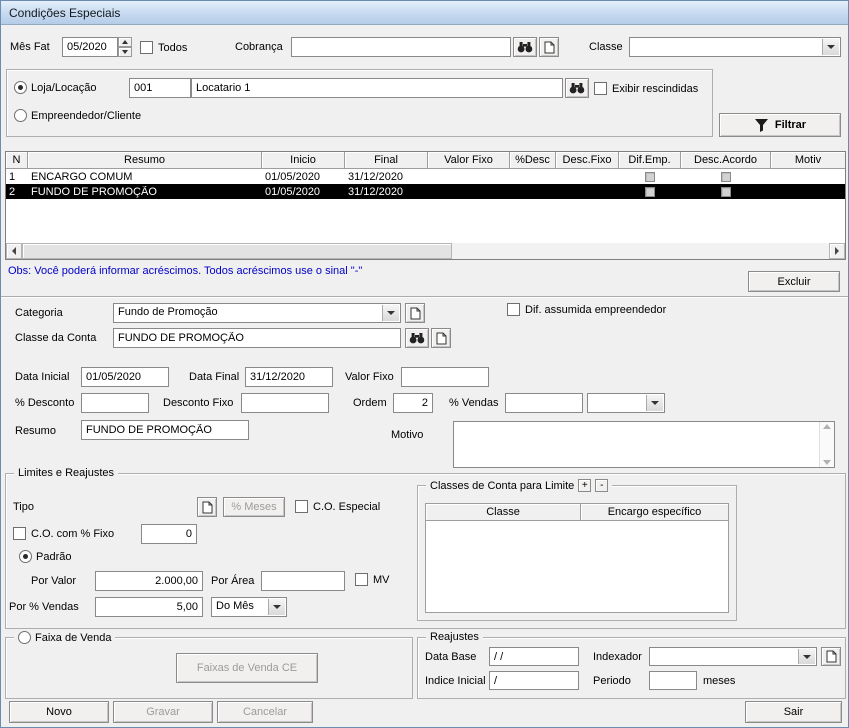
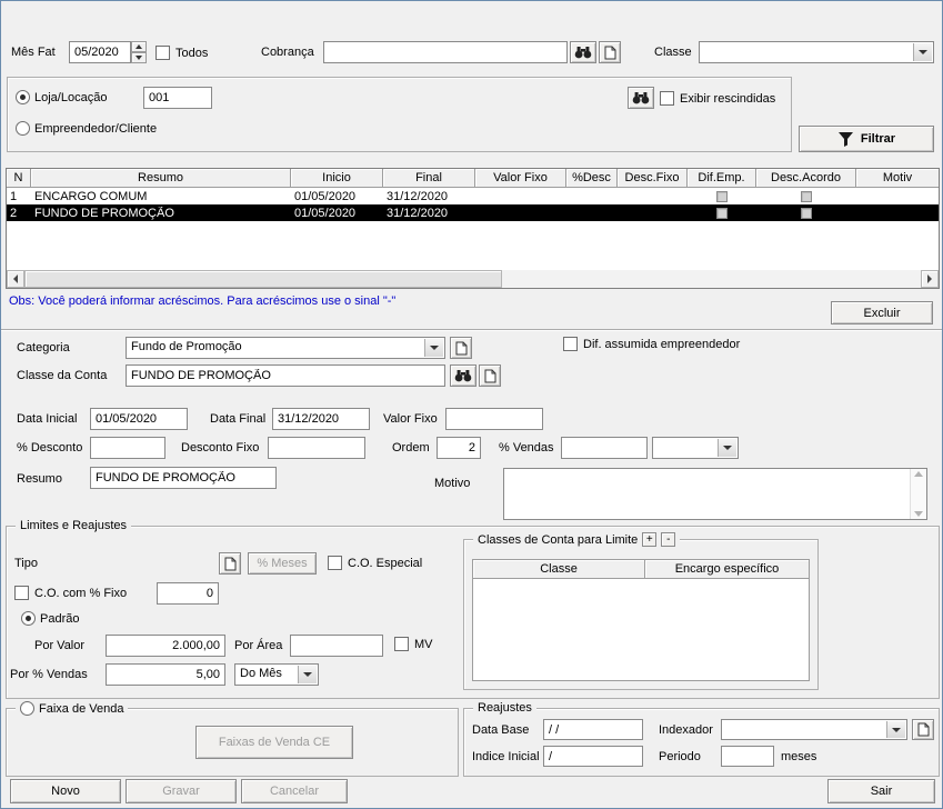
- Condições Especiais
  Mês Fat
  05/2020
  Todos
  Cobrança
  Classe
  Loja/Locação
  001
- Locatario 1
  Exibir rescindidas
  Empreendedor/Cliente
  Filtrar
  N
  Resumo
  Inicio
  Final
  Valor Fixo
  %Desc
  Desc.Fixo
  Dif.Emp.
  Desc.Acordo
  Motiv
  1
  ENCARGO COMUM
  01/05/2020
  31/12/2020
  2
  FUNDO DE PROMOÇÃO
  01/05/2020
  31/12/2020
- Obs: Você poderá informar acréscimos. Todos acréscimos use o sinal "-"
+ Obs: Você poderá informar acréscimos. Para acréscimos use o sinal "-"
  Excluir
  Categoria
  Fundo de Promoção
  Dif. assumida empreendedor
  Classe da Conta
  FUNDO DE PROMOÇÃO
  Data Inicial
  01/05/2020
  Data Final
  31/12/2020
  Valor Fixo
  % Desconto
  Desconto Fixo
  Ordem
  2
  % Vendas
  Resumo
  FUNDO DE PROMOÇÃO
  Motivo
  Limites e Reajustes
  Tipo
  % Meses
  C.O. Especial
  C.O. com % Fixo
  0
  Padrão
  Por Valor
  2.000,00
  Por Área
  MV
  Por % Vendas
  5,00
  Do Mês
  Classes de Conta para Limite
  +
  -
  Classe
  Encargo específico
  Faixa de Venda
  Faixas de Venda CE
  Reajustes
  Data Base
  / /
  Indexador
  Indice Inicial
  /
  Periodo
  meses
  Novo
  Gravar
  Cancelar
  Sair
